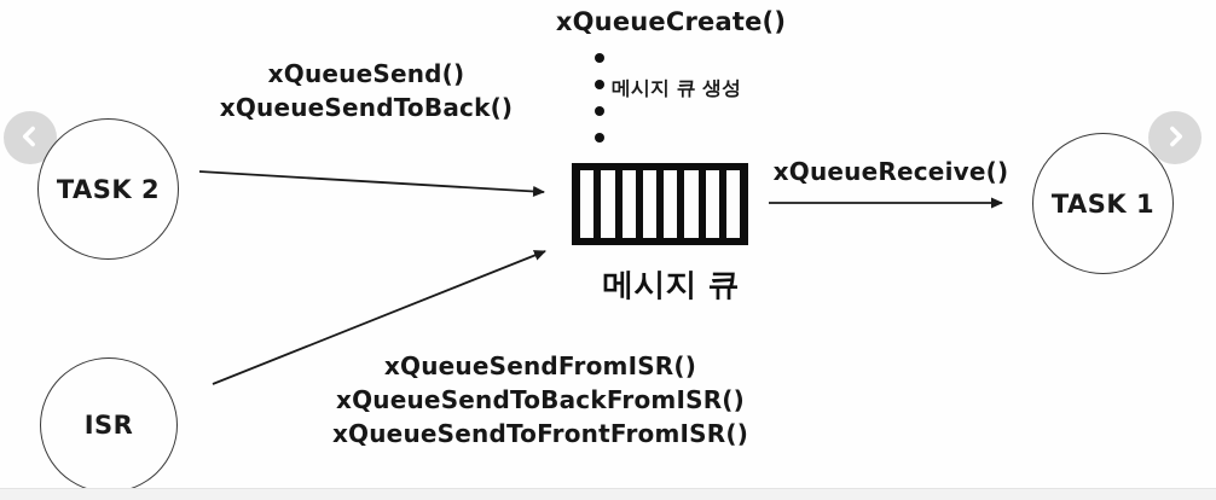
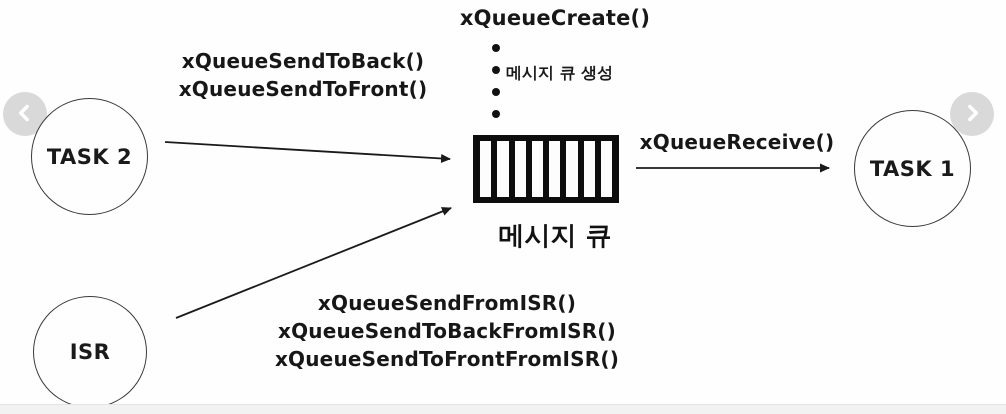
  TASK 2
  ISR
  TASK 1
- xQueueSend()
  xQueueSendToBack()
+ xQueueSendToFront()
  xQueueCreate()
  메시지 큐 생성
  메시지 큐
  xQueueReceive()
  xQueueSendFromISR()
  xQueueSendToBackFromISR()
  xQueueSendToFrontFromISR()
